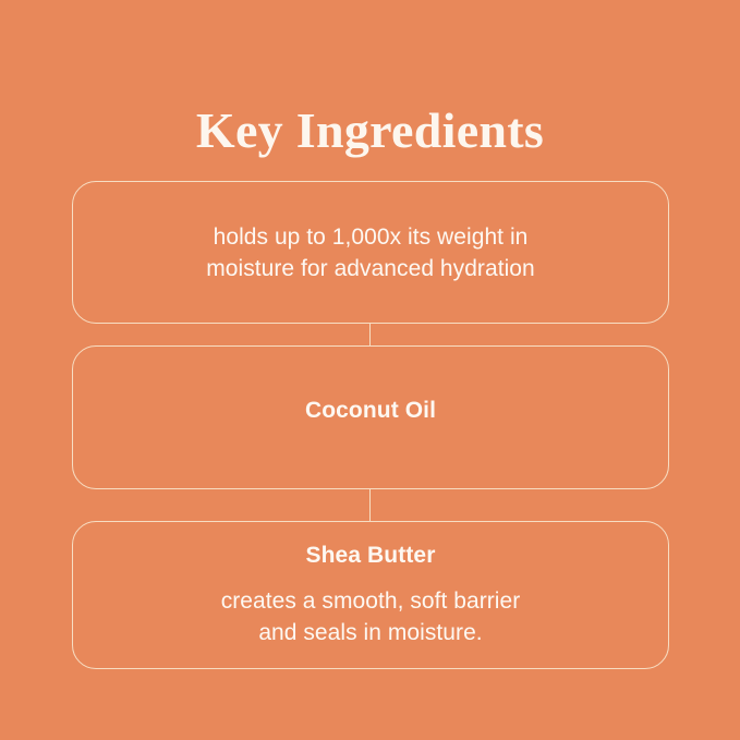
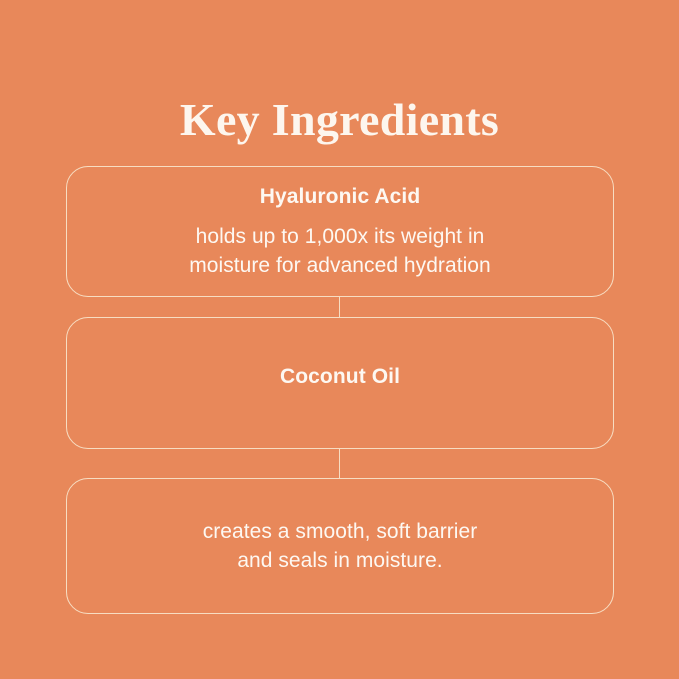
  Key Ingredients
+ Hyaluronic Acid
  holds up to 1,000x its weight in
  moisture for advanced hydration
  Coconut Oil
- Shea Butter
  creates a smooth, soft barrier
  and seals in moisture.
